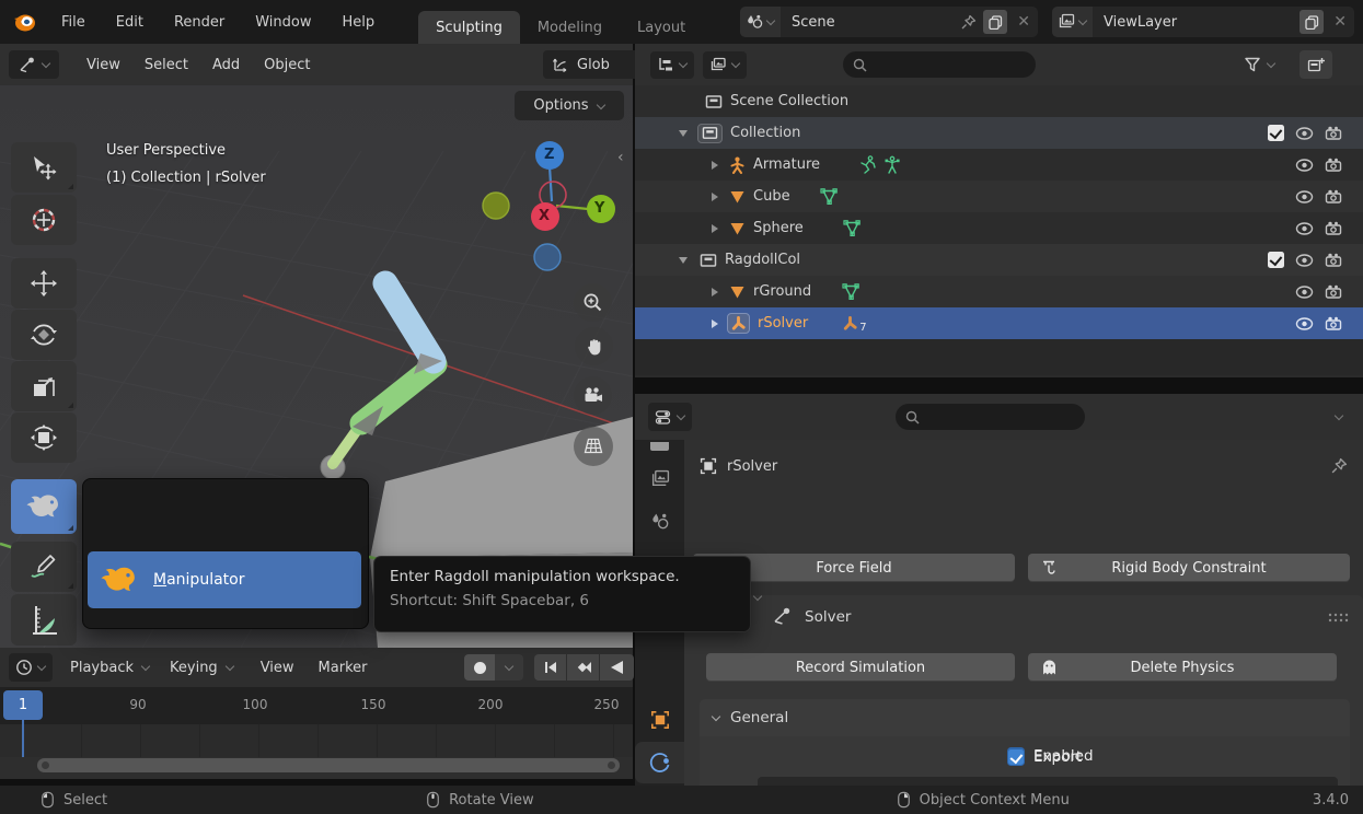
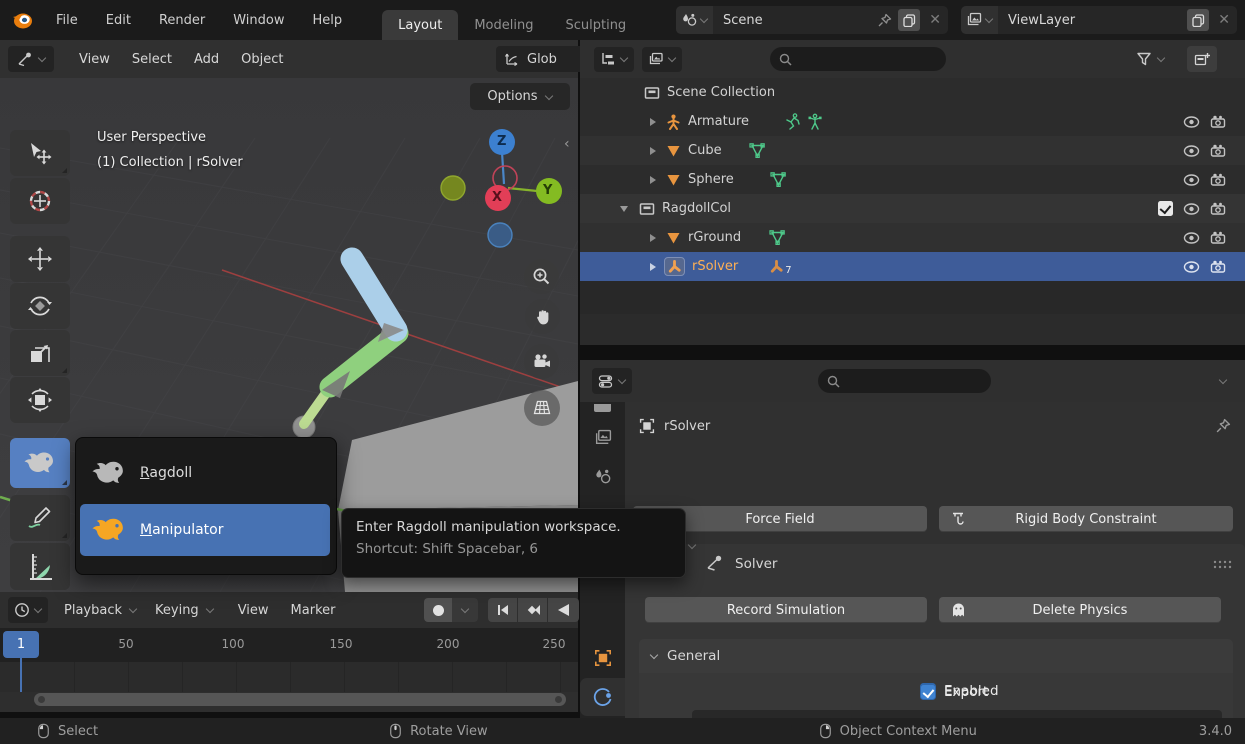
  File
  Edit
  Render
  Window
  Help
- Sculpting
+ Layout
  Modeling
- Layout
+ Sculpting
  Scene
  ✕
  ViewLayer
  ✕
  View
  Select
  Add
  Object
  Glob
  User Perspective
  (1) Collection | rSolver
  Z
  Y
  X
  ‹
  Options
+ Ragdoll
  Manipulator
  Enter Ragdoll manipulation workspace.
  Shortcut: Shift Spacebar, 6
  Scene Collection
- Collection
  Armature
  Cube
  Sphere
  RagdollCol
  rGround
  rSolver
  7
  rSolver
  Force Field
  Rigid Body Constraint
  Solver
  Record Simulation
  Delete Physics
  General
  Enabled
  Export
  Playback
  Keying
  View
  Marker
  1
- 90
+ 50
  100
  150
  200
  250
  Select
  Rotate View
  Object Context Menu
  3.4.0
